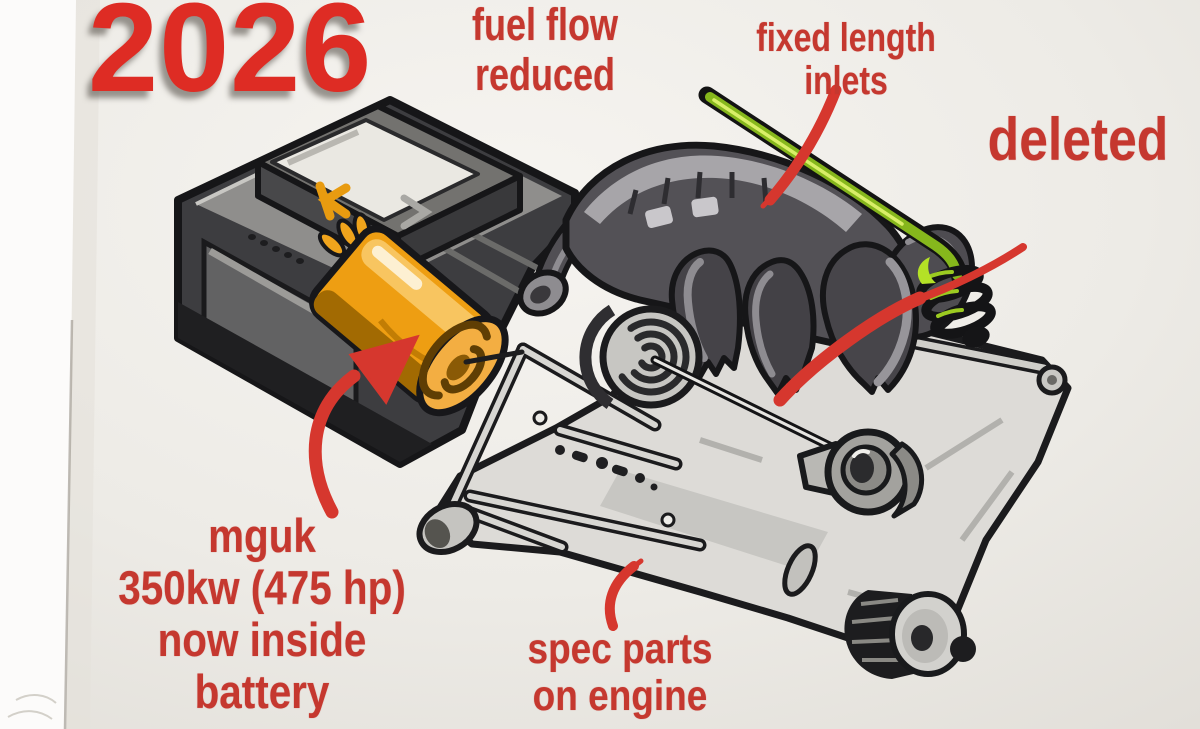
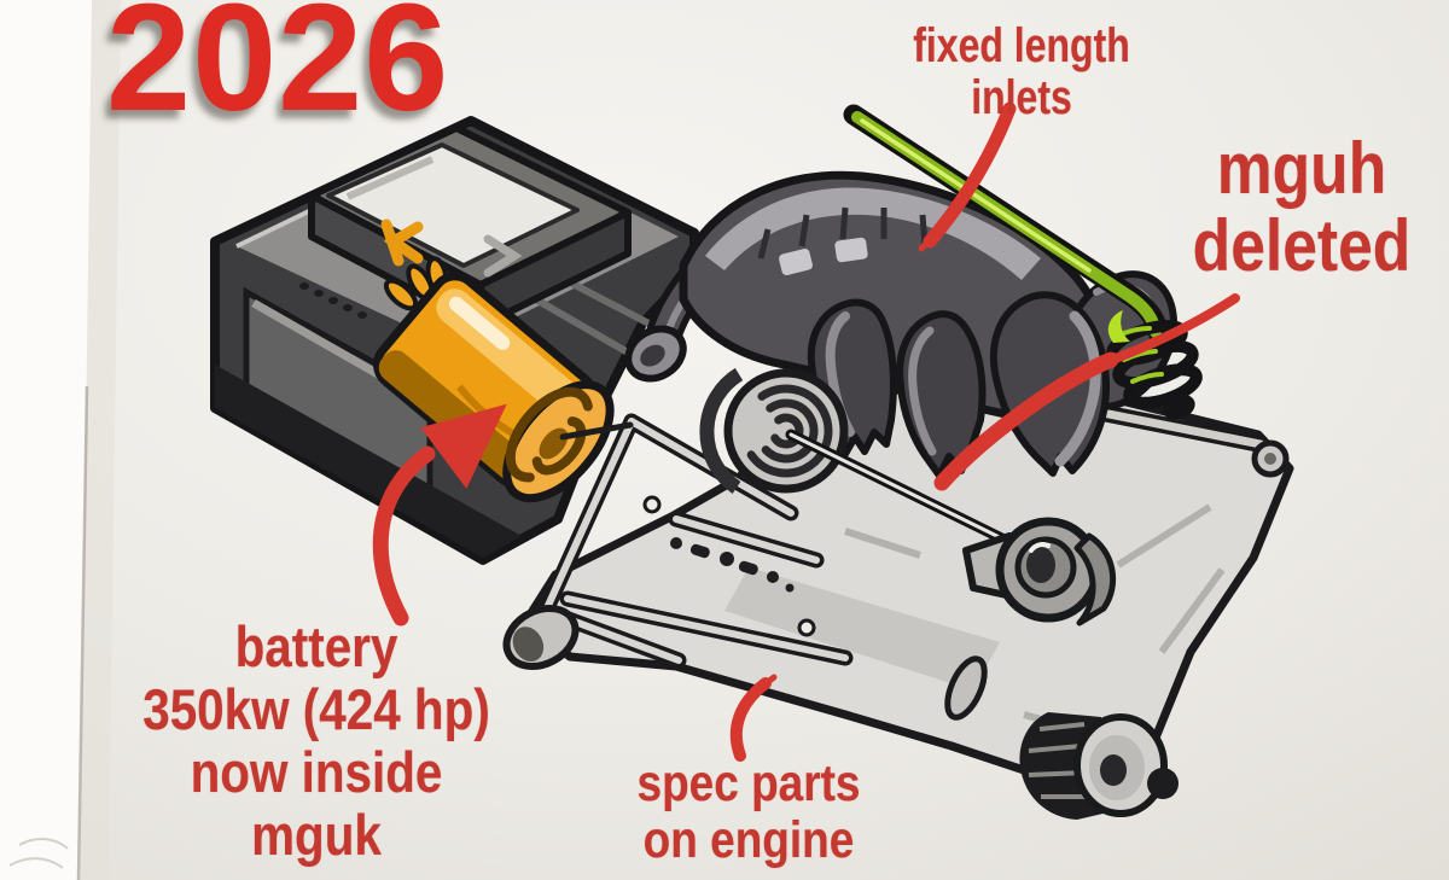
  2026
- fuel flow
- reduced
  fixed length
  inlets
+ mguh
  deleted
- mguk
+ battery
- 350kw (475 hp)
+ 350kw (424 hp)
  now inside
- battery
+ mguk
  spec parts
  on engine
